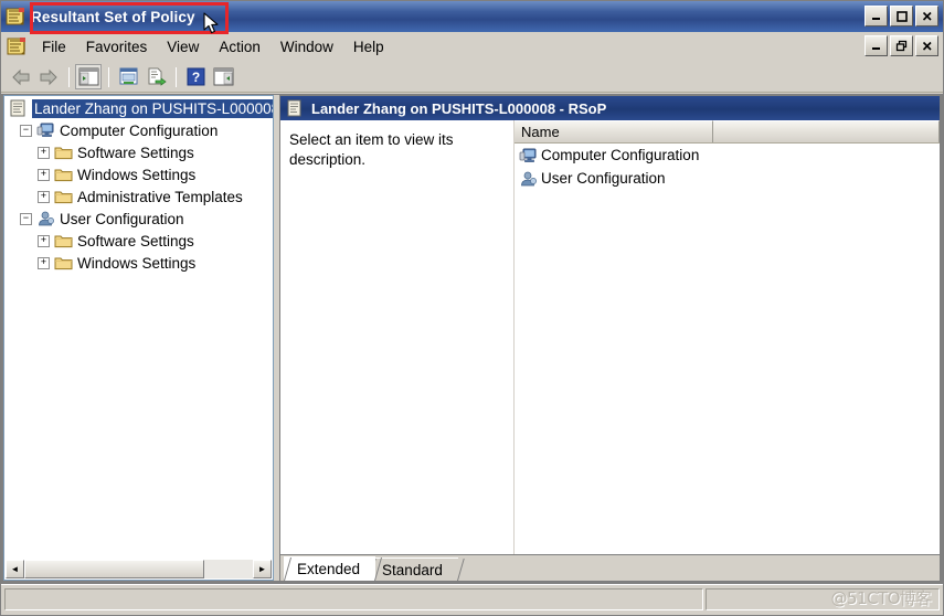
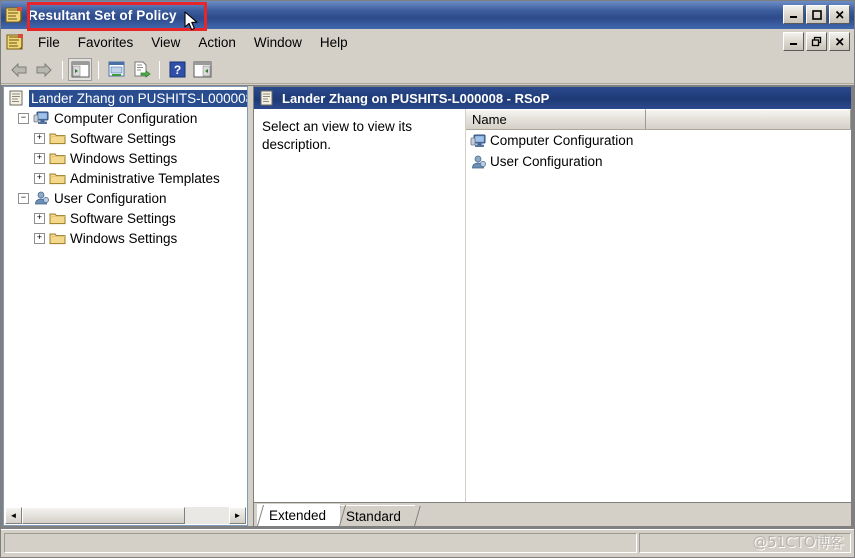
  Resultant Set of Policy
  File
  Favorites
  View
  Action
  Window
  Help
  ?
  Lander Zhang on PUSHITS-L00000
  −
  Computer Configuration
  +
  Software Settings
  +
  Windows Settings
  +
  Administrative Templates
  −
  User Configuration
  +
  Software Settings
  +
  Windows Settings
  ◄
  ►
  Lander Zhang on PUSHITS-L000008 - RSoP
- Select an item to view its description.
+ Select an view to view its description.
  Name
  Computer Configuration
  User Configuration
  Extended
  Standard
  @51CTO博客
